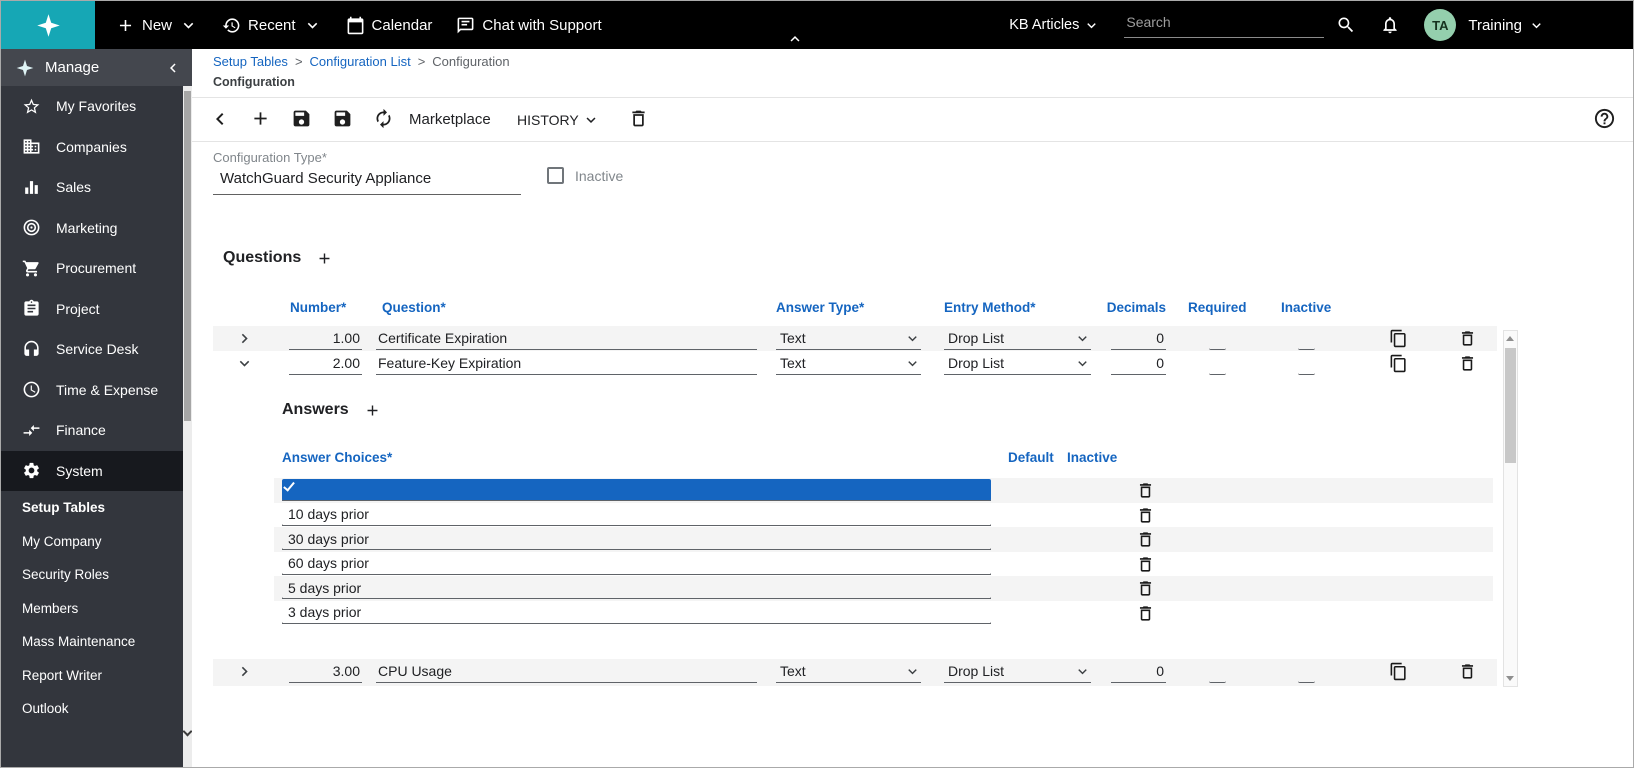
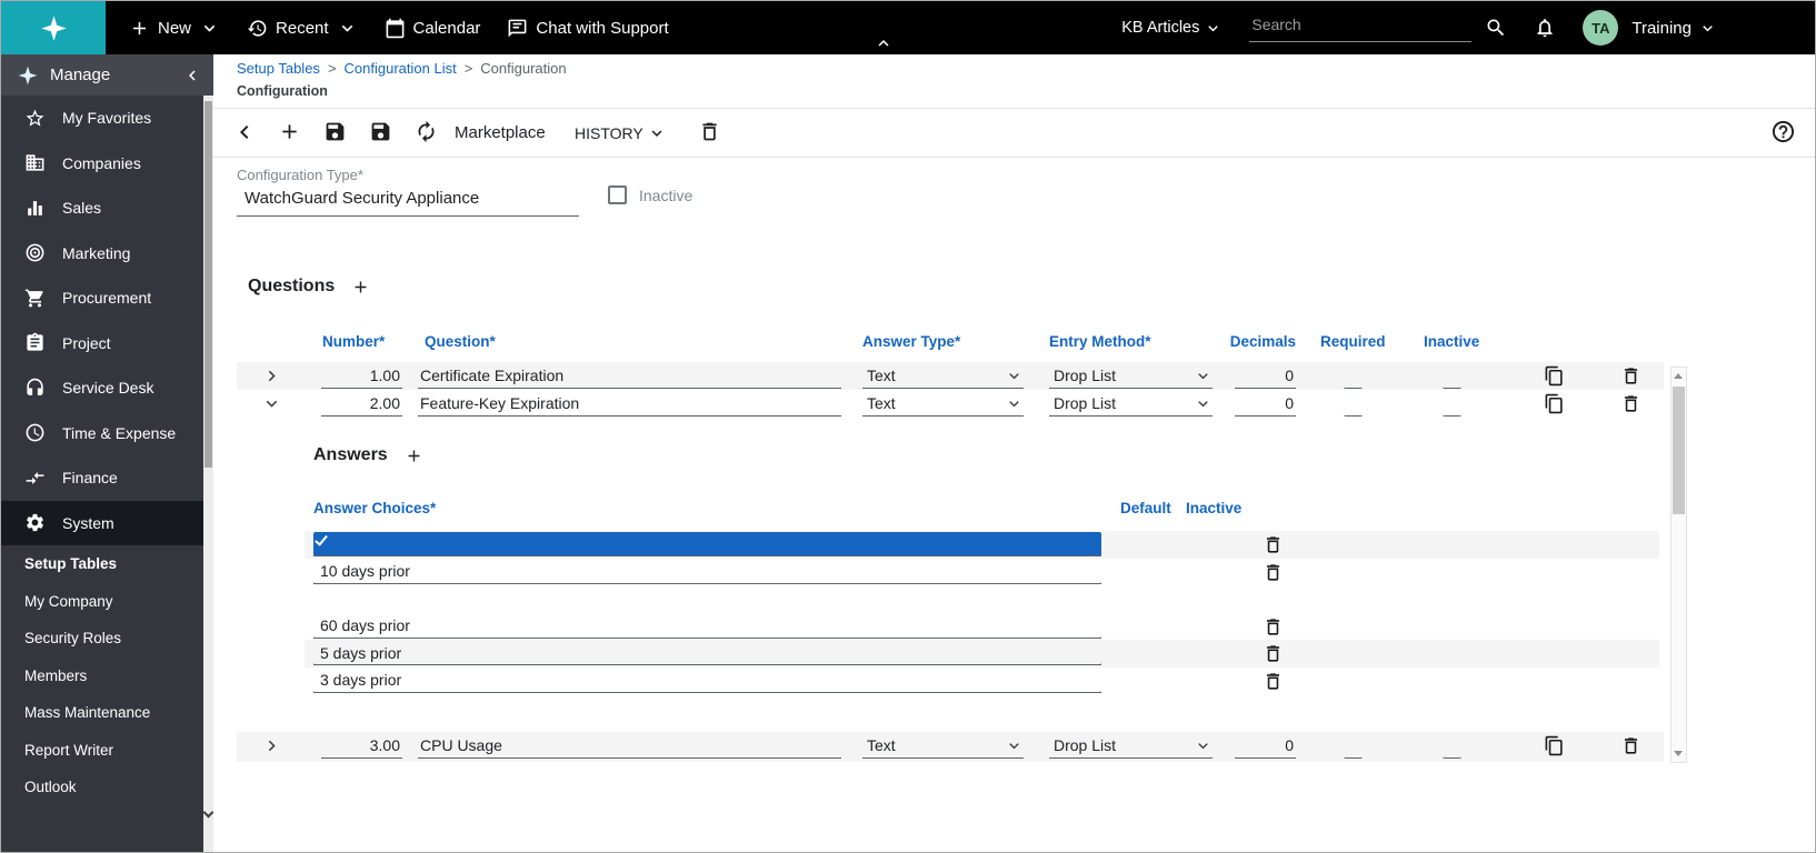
  New
  Recent
  Calendar
  Chat with Support
  KB Articles
  Search
  TA
  Training
  Manage
  My Favorites
  Companies
  Sales
  Marketing
  Procurement
  Project
  Service Desk
  Time & Expense
  Finance
  System
  Setup Tables
  My Company
  Security Roles
  Members
  Mass Maintenance
  Report Writer
  Outlook
  Setup Tables
  Configuration List
  Configuration
  Configuration
  Marketplace
  HISTORY
  Configuration Type*
  WatchGuard Security Appliance
  Inactive
  Questions
  Number*
  Question*
  Answer Type*
  Entry Method*
  Decimals
  Required
  Inactive
  1.00
  Certificate Expiration
  Text
  Drop List
  0
  2.00
  Feature-Key Expiration
  Text
  Drop List
  0
  Answers
  Answer Choices*
  Default
  Inactive
  10 days prior
- 30 days prior
  60 days prior
  5 days prior
  3 days prior
  3.00
  CPU Usage
  Text
  Drop List
  0
